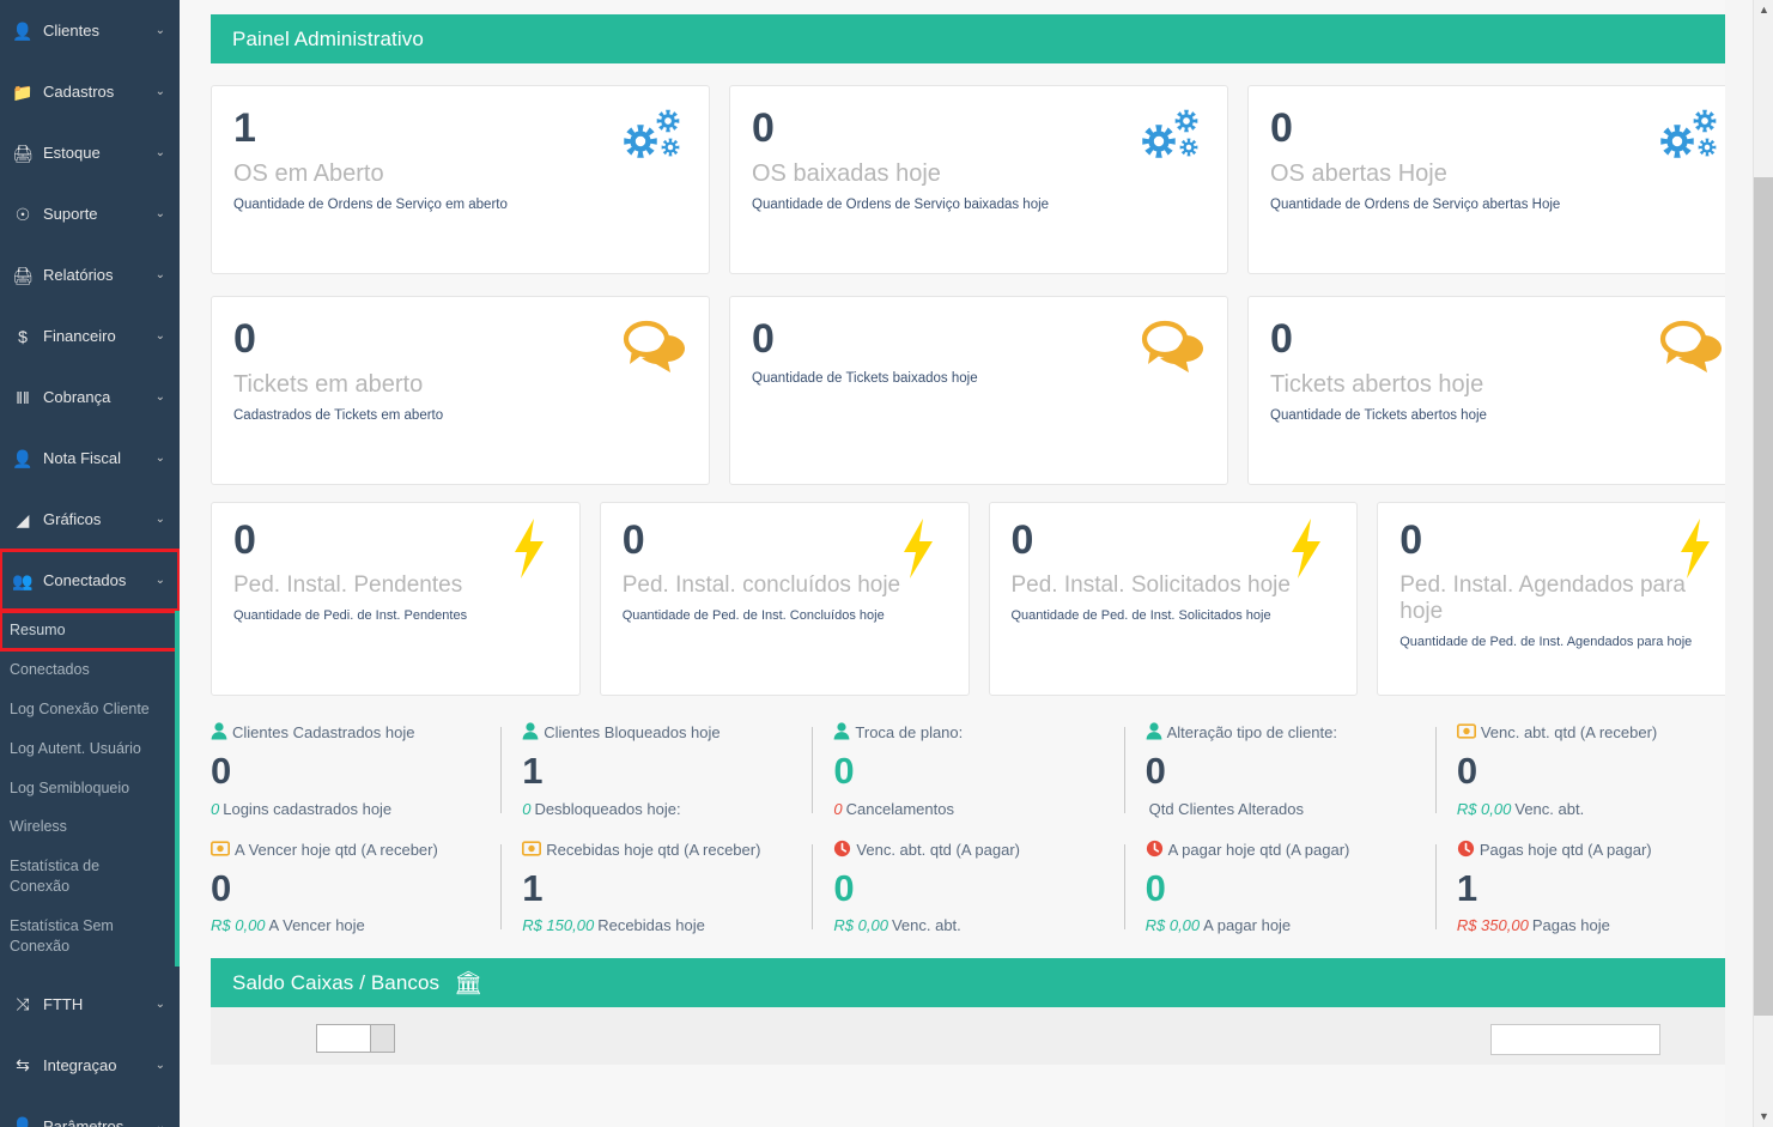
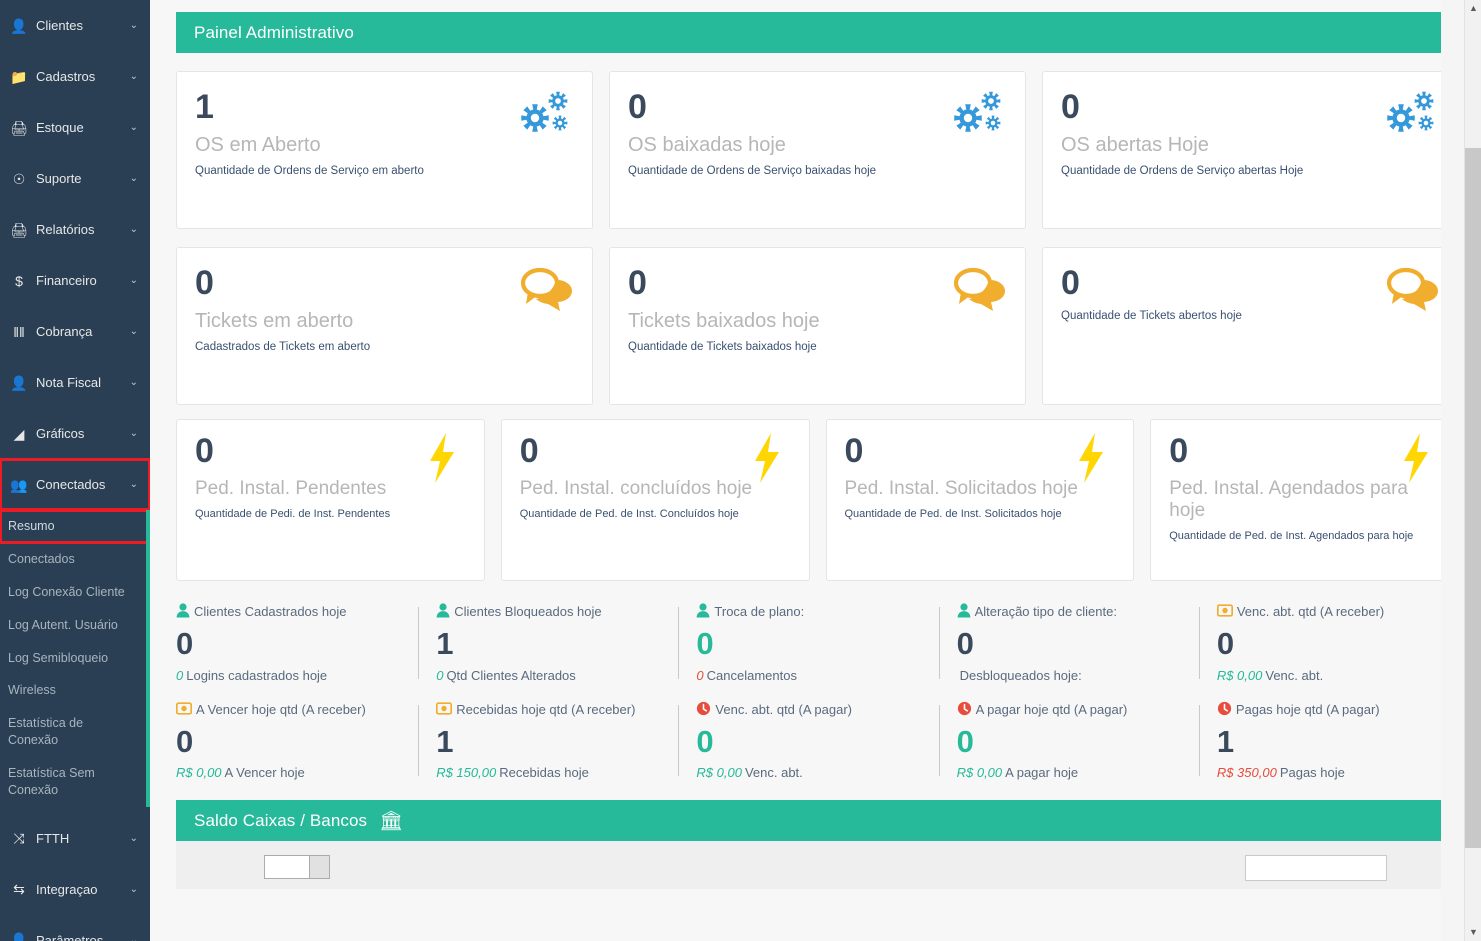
  👤
  Clientes
  ⌄
  📁
  Cadastros
  ⌄
  🖨
  Estoque
  ⌄
  ☉
  Suporte
  ⌄
  🖨
  Relatórios
  ⌄
  $
  Financeiro
  ⌄
  ‖‖
  Cobrança
  ⌄
  👤
  Nota Fiscal
  ⌄
  ◢
  Gráficos
  ⌄
  👥
  Conectados
  ⌄
  Resumo
  Conectados
  Log Conexão Cliente
  Log Autent. Usuário
  Log Semibloqueio
  Wireless
  Estatística de Conexão
  Estatística Sem Conexão
  ⤨
  FTTH
  ⌄
  ⇆
  Integraçao
  ⌄
  👤
  Parâmetros
  ⌄
  Painel Administrativo
  1
  OS em Aberto
  Quantidade de Ordens de Serviço em aberto
  0
  OS baixadas hoje
  Quantidade de Ordens de Serviço baixadas hoje
  0
  OS abertas Hoje
  Quantidade de Ordens de Serviço abertas Hoje
  0
  Tickets em aberto
  Cadastrados de Tickets em aberto
  0
+ Tickets baixados hoje
  Quantidade de Tickets baixados hoje
  0
- Tickets abertos hoje
  Quantidade de Tickets abertos hoje
  0
  Ped. Instal. Pendentes
  Quantidade de Pedi. de Inst. Pendentes
  0
  Ped. Instal. concluídos hoje
  Quantidade de Ped. de Inst. Concluídos hoje
  0
  Ped. Instal. Solicitados hoje
  Quantidade de Ped. de Inst. Solicitados hoje
  0
  Ped. Instal. Agendados para hoje
  Quantidade de Ped. de Inst. Agendados para hoje
  Clientes Cadastrados hoje
  0
  0 Logins cadastrados hoje
  Clientes Bloqueados hoje
  1
- 0 Desbloqueados hoje:
+ 0 Qtd Clientes Alterados
  Troca de plano:
  0
  0 Cancelamentos
  Alteração tipo de cliente:
  0
- Qtd Clientes Alterados
+ Desbloqueados hoje:
  Venc. abt. qtd (A receber)
  0
  R$ 0,00 Venc. abt.
  A Vencer hoje qtd (A receber)
  0
  R$ 0,00 A Vencer hoje
  Recebidas hoje qtd (A receber)
  1
  R$ 150,00 Recebidas hoje
  Venc. abt. qtd (A pagar)
  0
  R$ 0,00 Venc. abt.
  A pagar hoje qtd (A pagar)
  0
  R$ 0,00 A pagar hoje
  Pagas hoje qtd (A pagar)
  1
  R$ 350,00 Pagas hoje
  Saldo Caixas / Bancos
  🏛
  ▲
  ▼
